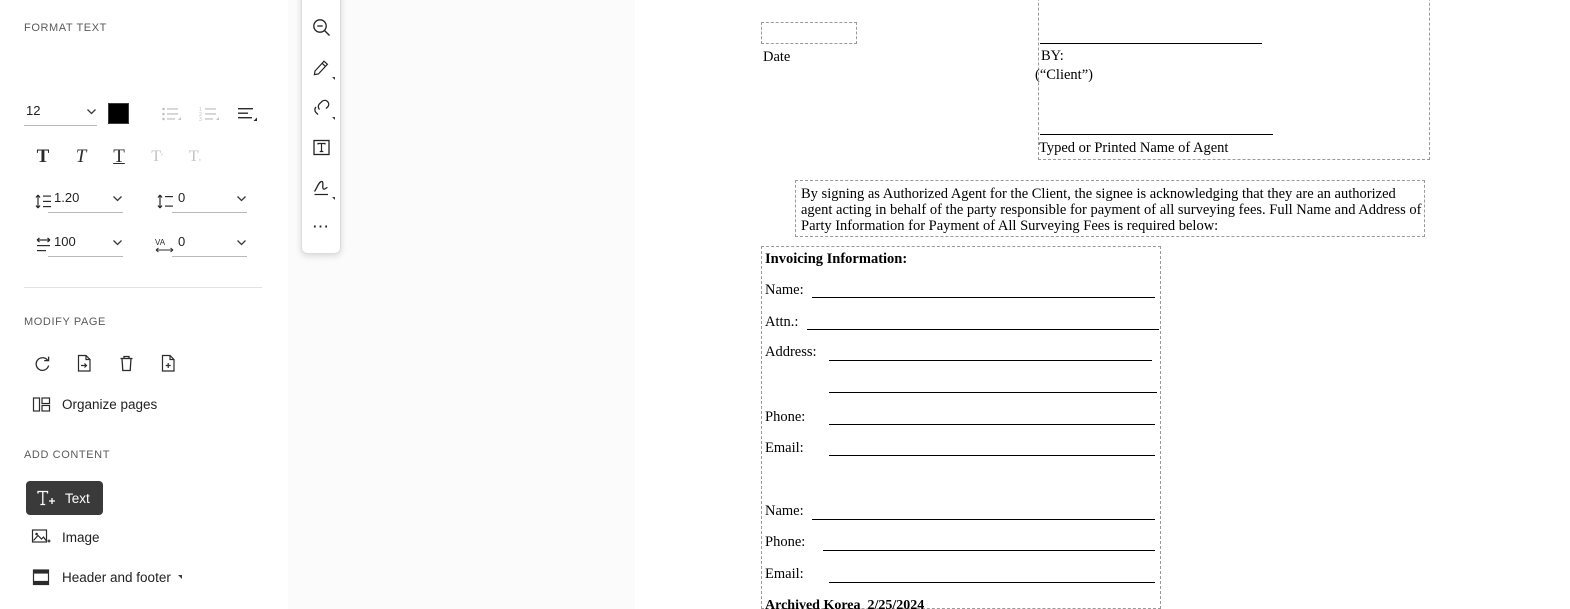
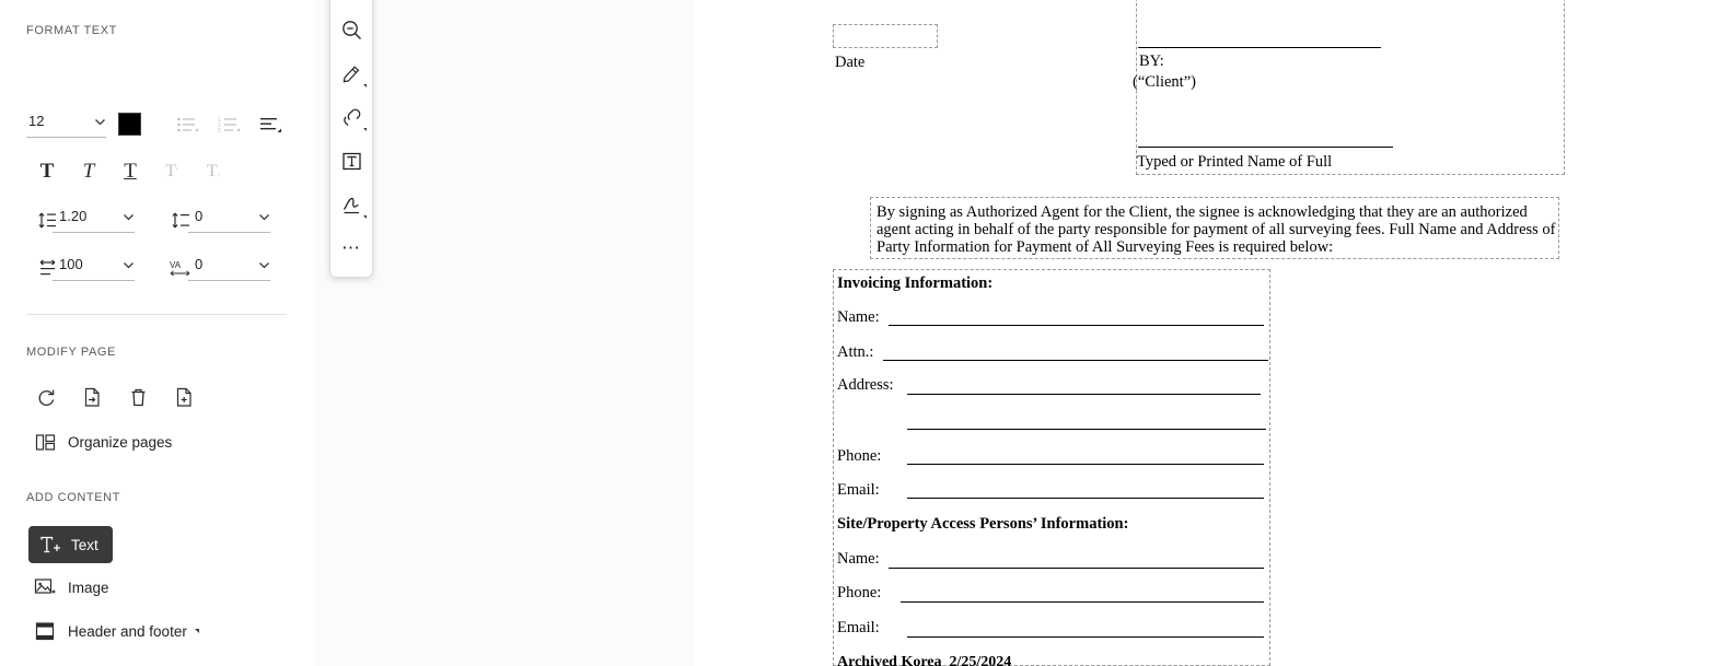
  FORMAT TEXT
  12
  T
  T
  T
  T
  '
  T
  ,
  1.20
  0
  100
  VA
  0
  MODIFY PAGE
  Organize pages
  ADD CONTENT
  Text
  Image
  Header and footer
  ⋯
  Date
  BY:
  (“Client”)
- Typed or Printed Name of Agent
+ Typed or Printed Name of Full
  By signing as Authorized Agent for the Client, the signee is acknowledging that they are an authorized agent acting in behalf of the party responsible for payment of all surveying fees. Full Name and Address of Party Information for Payment of All Surveying Fees is required below:
  Invoicing Information:
  Name:
  Attn.:
  Address:
  Phone:
  Email:
+ Site/Property Access Persons’ Information:
  Name:
  Phone:
  Email:
  Archived Korea 2/25/2024
